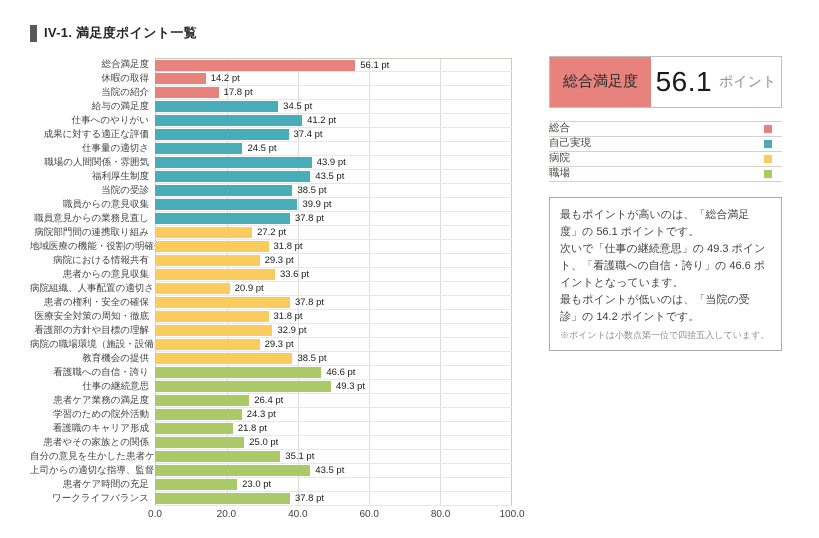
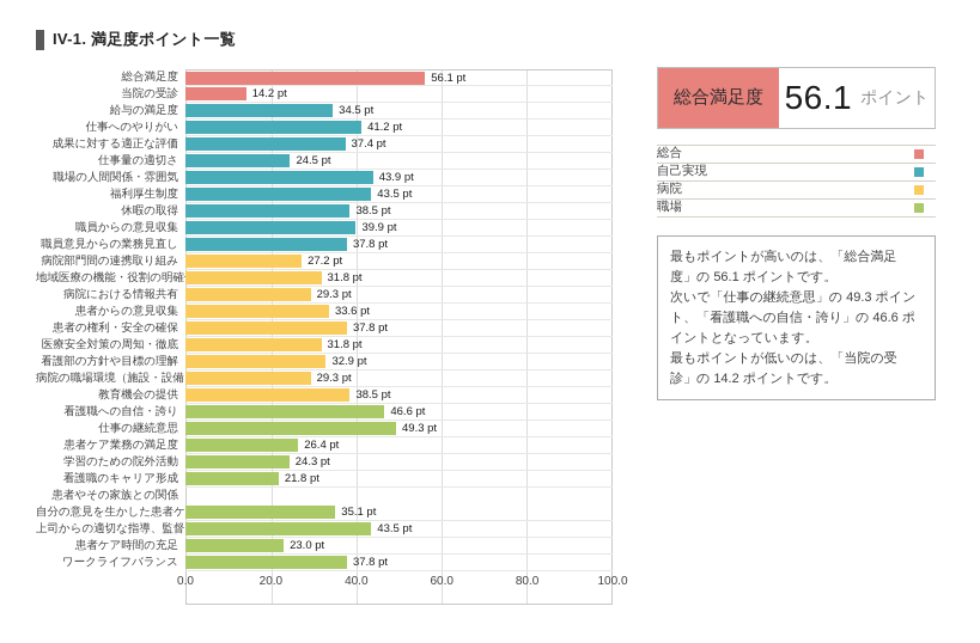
  IV-1. 満足度ポイント一覧
  総合満足度
  56.1 pt
- 休暇の取得
+ 当院の受診
  14.2 pt
- 当院の紹介
- 17.8 pt
  給与の満足度
  34.5 pt
  仕事へのやりがい
  41.2 pt
  成果に対する適正な評価
  37.4 pt
  仕事量の適切さ
  24.5 pt
  職場の人間関係・雰囲気
  43.9 pt
  福利厚生制度
  43.5 pt
- 当院の受診
+ 休暇の取得
  38.5 pt
  職員からの意見収集
  39.9 pt
  職員意見からの業務見直し
  37.8 pt
  病院部門間の連携取り組み
  27.2 pt
  地域医療の機能・役割の明確
  31.8 pt
  病院における情報共有
  29.3 pt
  患者からの意見収集
  33.6 pt
- 病院組織、人事配置の適切さ
- 20.9 pt
  患者の権利・安全の確保
  37.8 pt
  医療安全対策の周知・徹底
  31.8 pt
  看護部の方針や目標の理解
  32.9 pt
  病院の職場環境（施設・設備
  29.3 pt
  教育機会の提供
  38.5 pt
  看護職への自信・誇り
  46.6 pt
  仕事の継続意思
  49.3 pt
  患者ケア業務の満足度
  26.4 pt
  学習のための院外活動
  24.3 pt
  看護職のキャリア形成
  21.8 pt
  患者やその家族との関係
- 25.0 pt
  自分の意見を生かした患者ケ
  35.1 pt
  上司からの適切な指導、監督
  43.5 pt
  患者ケア時間の充足
  23.0 pt
  ワークライフバランス
  37.8 pt
  0.0
  20.0
  40.0
  60.0
  80.0
  100.0
  総合満足度
  56.1
  ポイント
  総合
  自己実現
  病院
  職場
  最もポイントが高いのは、「総合満足度」の 56.1 ポイントです。
  次いで「仕事の継続意思」の 49.3 ポイント、「看護職への自信・誇り」の 46.6 ポイントとなっています。
  最もポイントが低いのは、「当院の受診」の 14.2 ポイントです。
- ※ポイントは小数点第一位で四捨五入しています。
